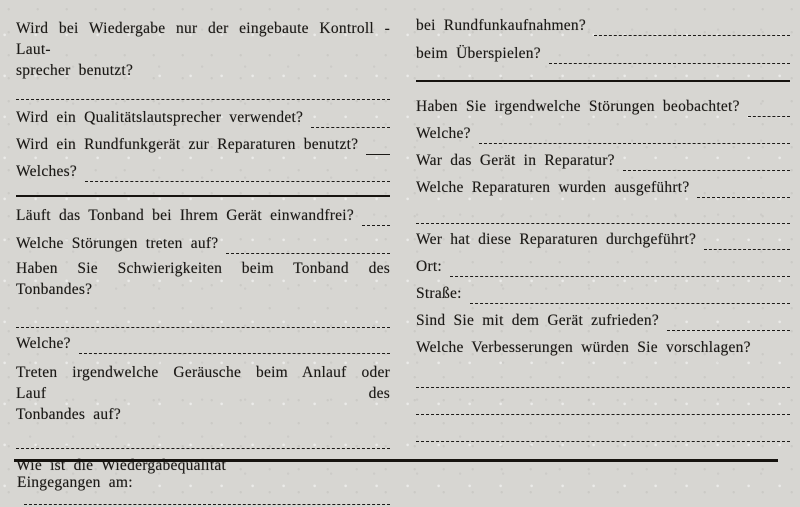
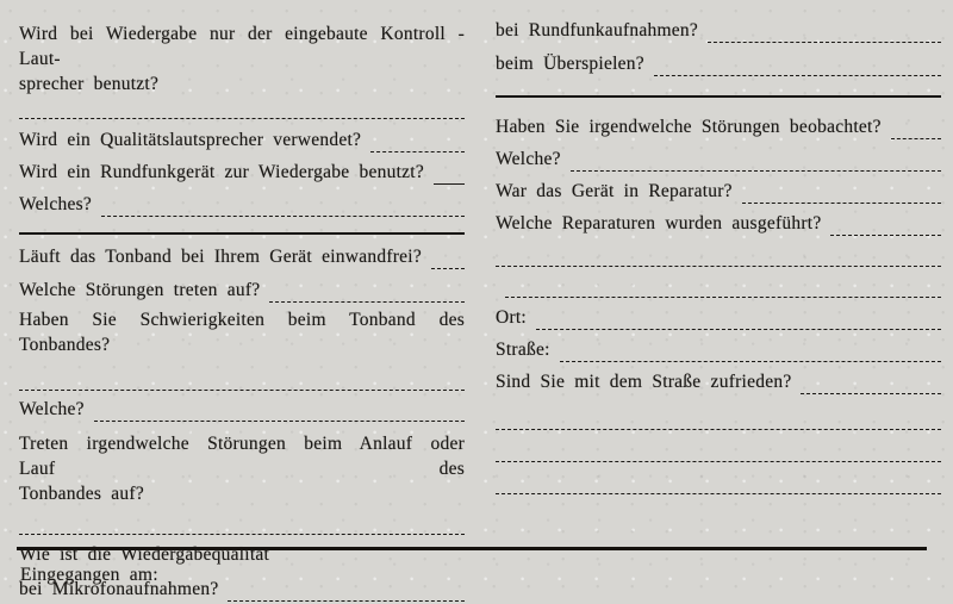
  Wird bei Wiedergabe nur der eingebaute Kontroll - Laut-
  sprecher benutzt?
  Wird ein Qualitätslautsprecher verwendet?
- Wird ein Rundfunkgerät zur Reparaturen benutzt?
+ Wird ein Rundfunkgerät zur Wiedergabe benutzt?
  Welches?
  Läuft das Tonband bei Ihrem Gerät einwandfrei?
  Welche Störungen treten auf?
  Haben Sie Schwierigkeiten beim Tonband des Tonbandes?
  Welche?
- Treten irgendwelche Geräusche beim Anlauf oder Lauf des
+ Treten irgendwelche Störungen beim Anlauf oder Lauf des
  Tonbandes auf?
  Wie ist die Wiedergabequalität
+ bei Mikrofonaufnahmen?
  bei Rundfunkaufnahmen?
  beim Überspielen?
  Haben Sie irgendwelche Störungen beobachtet?
  Welche?
  War das Gerät in Reparatur?
  Welche Reparaturen wurden ausgeführt?
- Wer hat diese Reparaturen durchgeführt?
  Ort:
  Straße:
- Sind Sie mit dem Gerät zufrieden?
+ Sind Sie mit dem Straße zufrieden?
- Welche Verbesserungen würden Sie vorschlagen?
  Eingegangen am:
